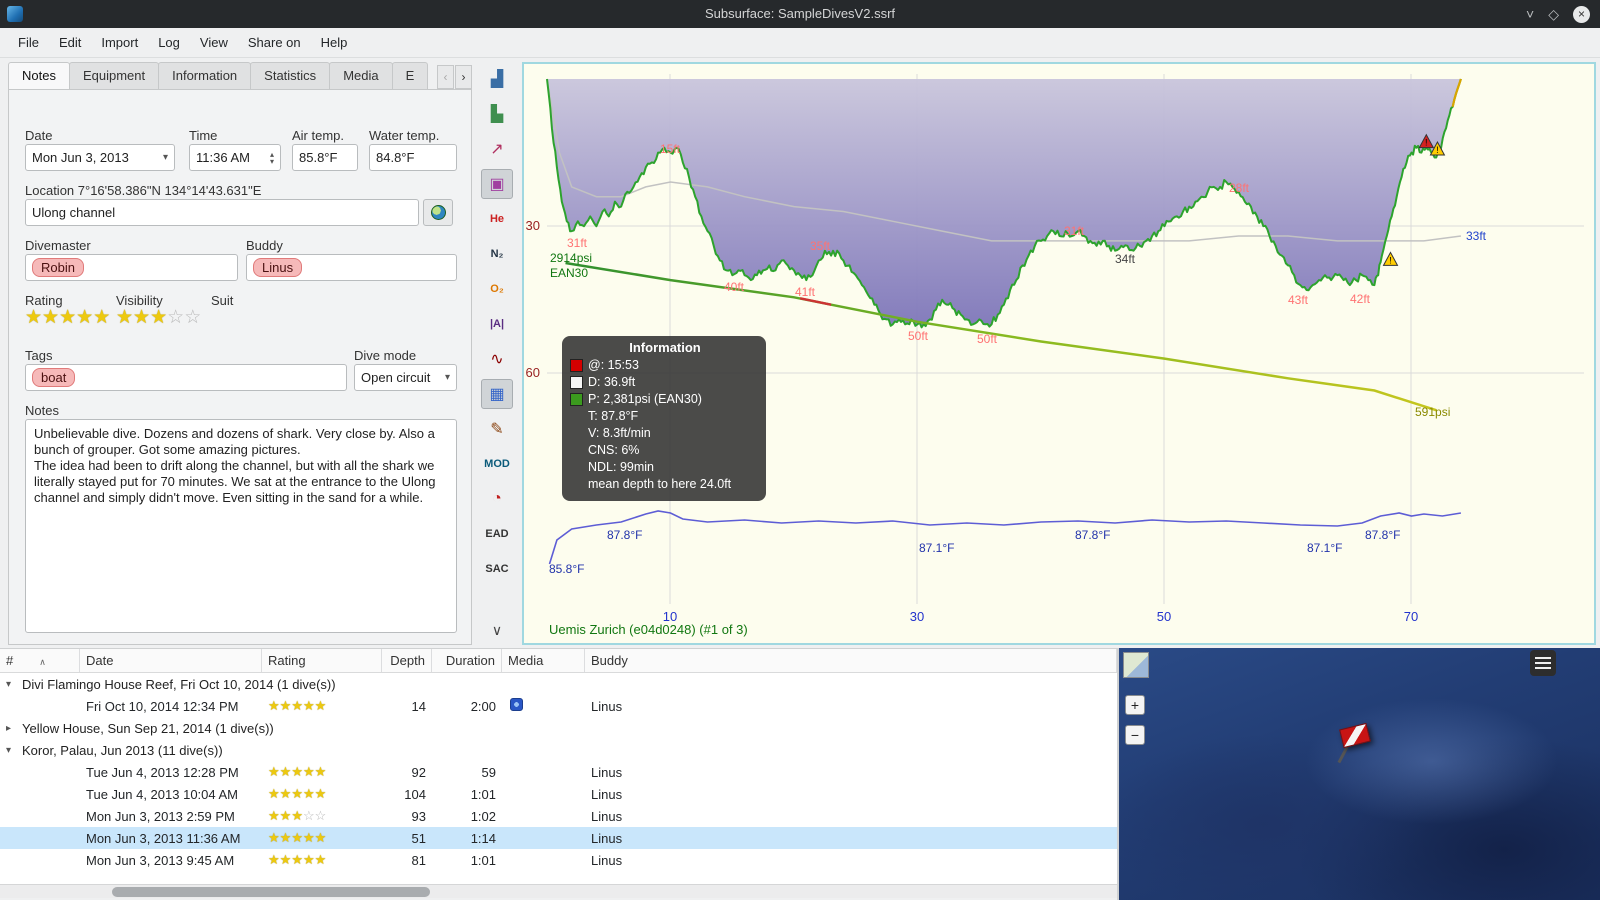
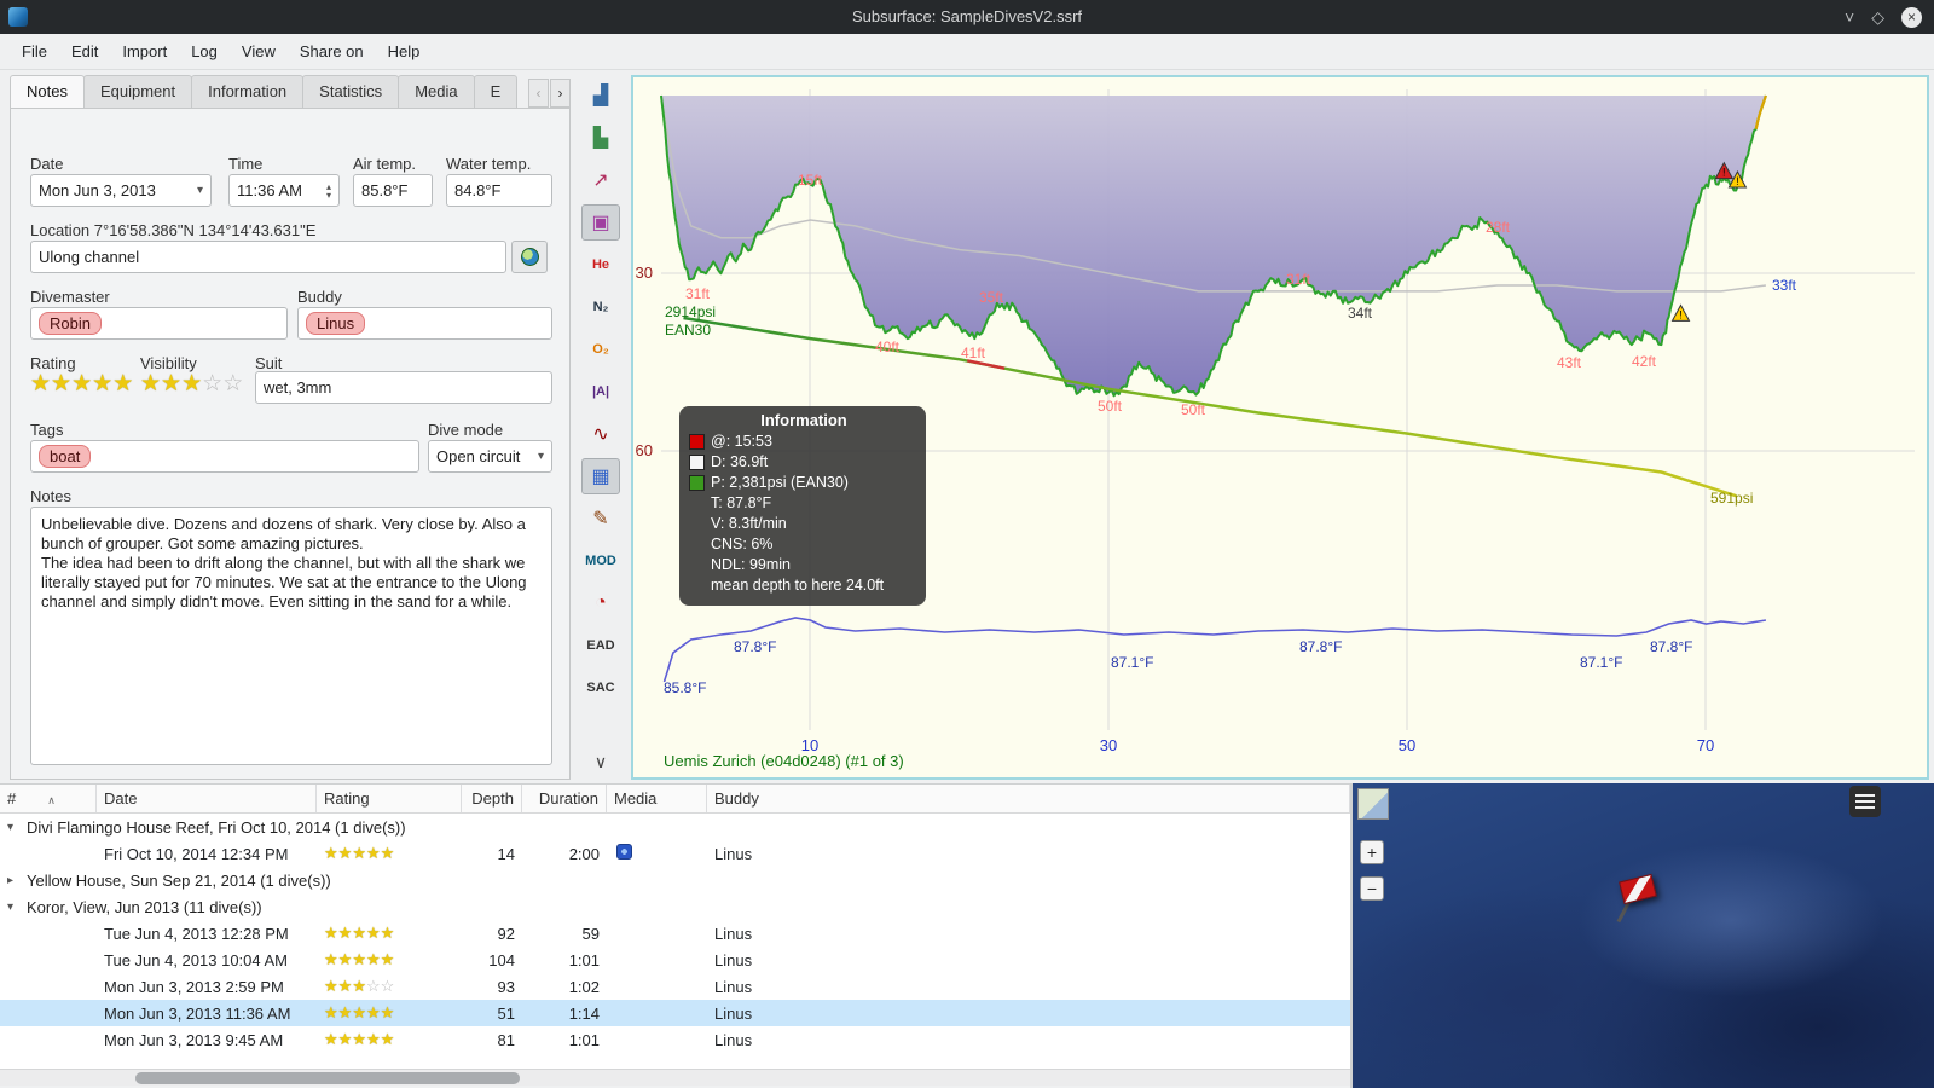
  Subsurface: SampleDivesV2.ssrf
  ˅
  ◇
  ×
  File
  Edit
  Import
  Log
  View
  Share on
  Help
  Notes
  Equipment
  Information
  Statistics
  Media
  E
  ‹
  ›
  Date
  Mon Jun 3, 2013
  ▾
  Time
  11:36 AM
  ▴
  ▾
  Air temp.
  85.8°F
  Water temp.
  84.8°F
  Location 7°16'58.386"N 134°14'43.631"E
  Ulong channel
  Divemaster
  Buddy
  Robin
  Linus
  Rating
  Visibility
  Suit
  ★
  ★
  ★
  ★
  ★
  ★
  ★
  ★
  ☆
  ☆
+ wet, 3mm
  Tags
  Dive mode
  boat
  Open circuit
  ▾
  Notes
  Unbelievable dive. Dozens and dozens of shark. Very close by. Also a bunch of grouper. Got some amazing pictures.
  The idea had been to drift along the channel, but with all the shark we literally stayed put for 70 minutes. We sat at the entrance to the Ulong channel and simply didn't move. Even sitting in the sand for a while.
  ▟
  ▙
  ↗
  ▣
  He
  N₂
  O₂
  |A|
  ∿
  ▦
  ✎
  MOD
  ◔
  EAD
  SAC
  ∨
  !
  !
  !
  30
  60
  10
  30
  50
  70
  31ft
  2914psi
  EAN30
  15ft
  40ft
  35ft
  41ft
  50ft
  50ft
  31ft
  34ft
  28ft
  43ft
  42ft
  33ft
  591psi
  85.8°F
  87.8°F
  87.1°F
  87.8°F
  87.1°F
  87.8°F
  Uemis Zurich (e04d0248) (#1 of 3)
  Information
  @: 15:53
  D: 36.9ft
  P: 2,381psi (EAN30)
  T: 87.8°F
  V: 8.3ft/min
  CNS: 6%
  NDL: 99min
  mean depth to here 24.0ft
  # ∧
  Date
  Rating
  Depth
  Duration
  Media
  Buddy
  ▾
  Divi Flamingo House Reef, Fri Oct 10, 2014 (1 dive(s))
  Fri Oct 10, 2014 12:34 PM
  ★★★★★
  14
  2:00
  Linus
  ▸
  Yellow House, Sun Sep 21, 2014 (1 dive(s))
  ▾
- Koror, Palau, Jun 2013 (11 dive(s))
+ Koror, View, Jun 2013 (11 dive(s))
  Tue Jun 4, 2013 12:28 PM
  ★★★★★
  92
  59
  Linus
  Tue Jun 4, 2013 10:04 AM
  ★★★★★
  104
  1:01
  Linus
  Mon Jun 3, 2013 2:59 PM
  ★★★☆☆
  93
  1:02
  Linus
  Mon Jun 3, 2013 11:36 AM
  ★★★★★
  51
  1:14
  Linus
  Mon Jun 3, 2013 9:45 AM
  ★★★★★
  81
  1:01
  Linus
  +
  −
